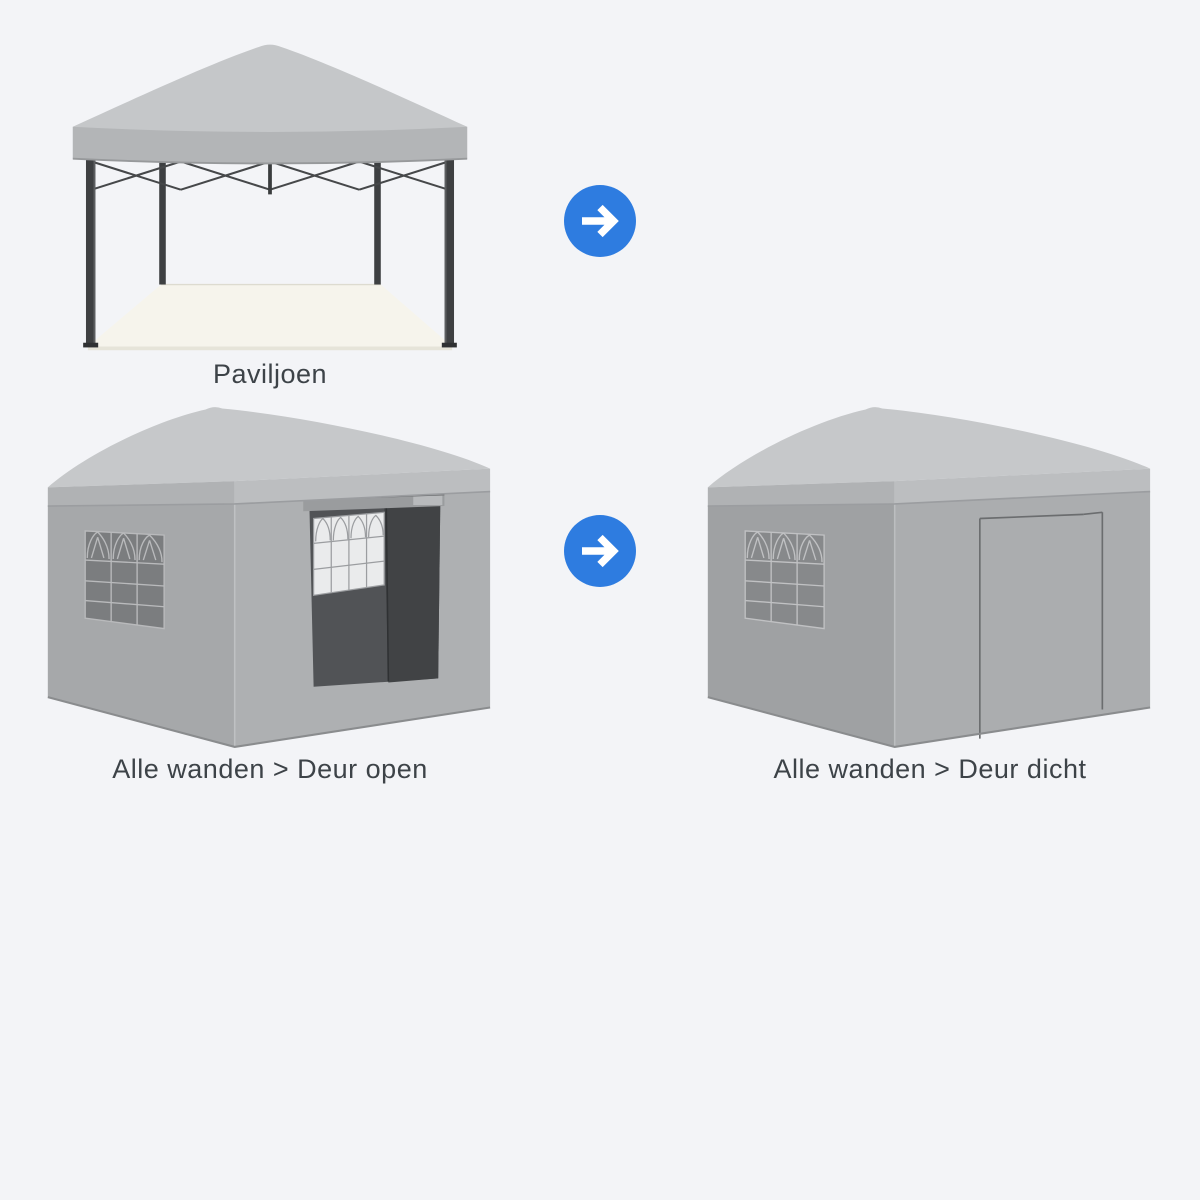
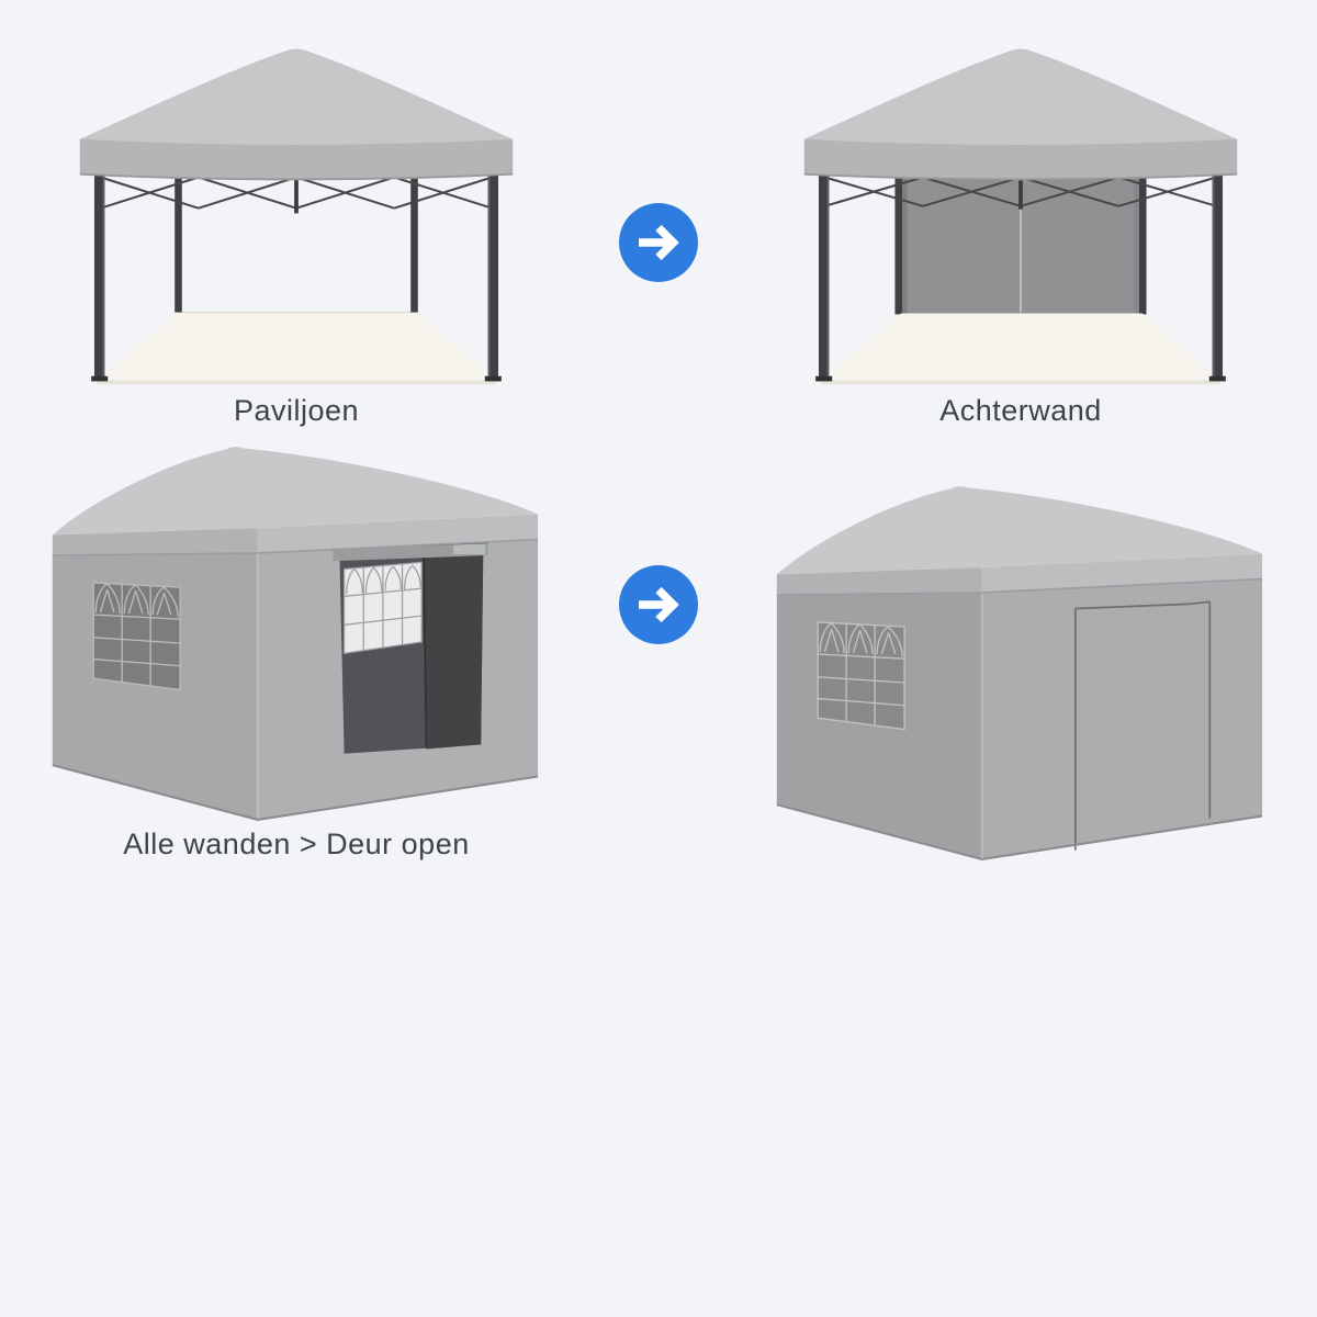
  Paviljoen
+ Achterwand
  Alle wanden > Deur open
- Alle wanden > Deur dicht
